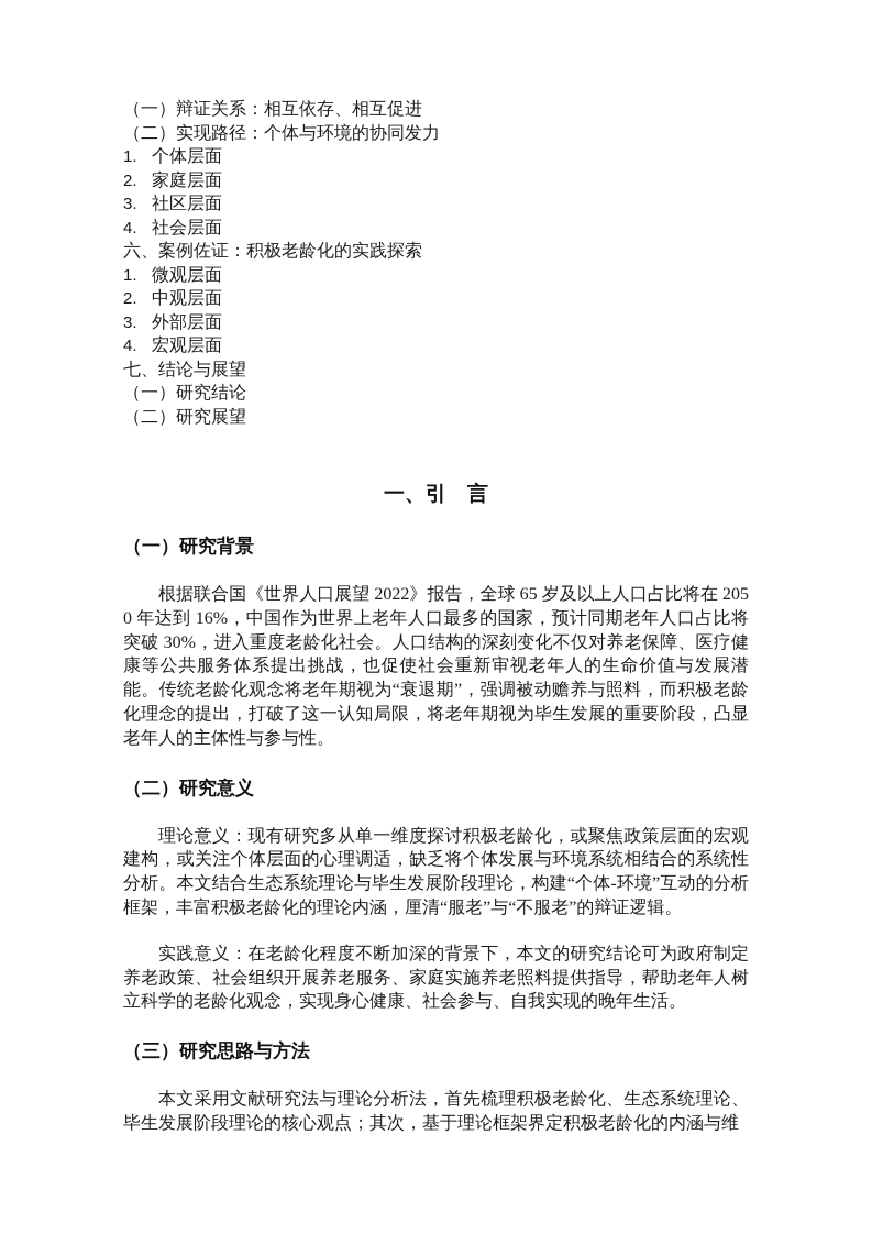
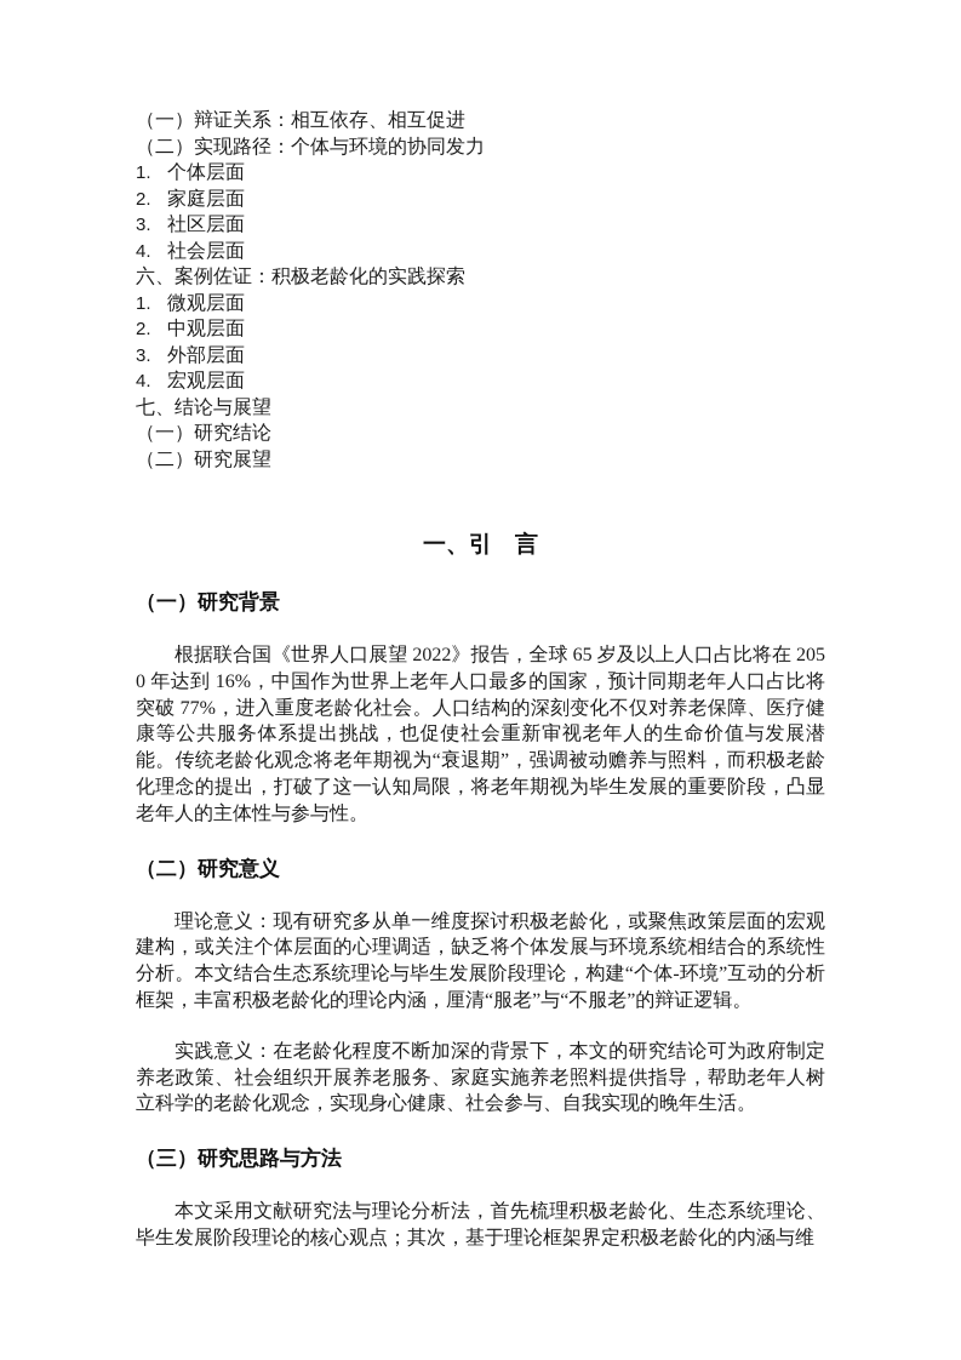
  （一）辩证关系：相互依存、相互促进
  （二）实现路径：个体与环境的协同发力
  1. 个体层面
  2. 家庭层面
  3. 社区层面
  4. 社会层面
  六、案例佐证：积极老龄化的实践探索
  1. 微观层面
  2. 中观层面
  3. 外部层面
  4. 宏观层面
  七、结论与展望
  （一）研究结论
  （二）研究展望
  一、引 言
  （一）研究背景
- 根据联合国《世界人口展望 2022》报告，全球 65 岁及以上人口占比将在 2050 年达到 16%，中国作为世界上老年人口最多的国家，预计同期老年人口占比将突破 30%，进入重度老龄化社会。人口结构的深刻变化不仅对养老保障、医疗健康等公共服务体系提出挑战，也促使社会重新审视老年人的生命价值与发展潜能。传统老龄化观念将老年期视为“衰退期”，强调被动赡养与照料，而积极老龄化理念的提出，打破了这一认知局限，将老年期视为毕生发展的重要阶段，凸显老年人的主体性与参与性。
+ 根据联合国《世界人口展望 2022》报告，全球 65 岁及以上人口占比将在 2050 年达到 16%，中国作为世界上老年人口最多的国家，预计同期老年人口占比将突破 77%，进入重度老龄化社会。人口结构的深刻变化不仅对养老保障、医疗健康等公共服务体系提出挑战，也促使社会重新审视老年人的生命价值与发展潜能。传统老龄化观念将老年期视为“衰退期”，强调被动赡养与照料，而积极老龄化理念的提出，打破了这一认知局限，将老年期视为毕生发展的重要阶段，凸显老年人的主体性与参与性。
  （二）研究意义
  理论意义：现有研究多从单一维度探讨积极老龄化，或聚焦政策层面的宏观建构，或关注个体层面的心理调适，缺乏将个体发展与环境系统相结合的系统性分析。本文结合生态系统理论与毕生发展阶段理论，构建“个体-环境”互动的分析框架，丰富积极老龄化的理论内涵，厘清“服老”与“不服老”的辩证逻辑。
  实践意义：在老龄化程度不断加深的背景下，本文的研究结论可为政府制定养老政策、社会组织开展养老服务、家庭实施养老照料提供指导，帮助老年人树立科学的老龄化观念，实现身心健康、社会参与、自我实现的晚年生活。
  （三）研究思路与方法
  本文采用文献研究法与理论分析法，首先梳理积极老龄化、生态系统理论、毕生发展阶段理论的核心观点；其次，基于理论框架界定积极老龄化的内涵与维
